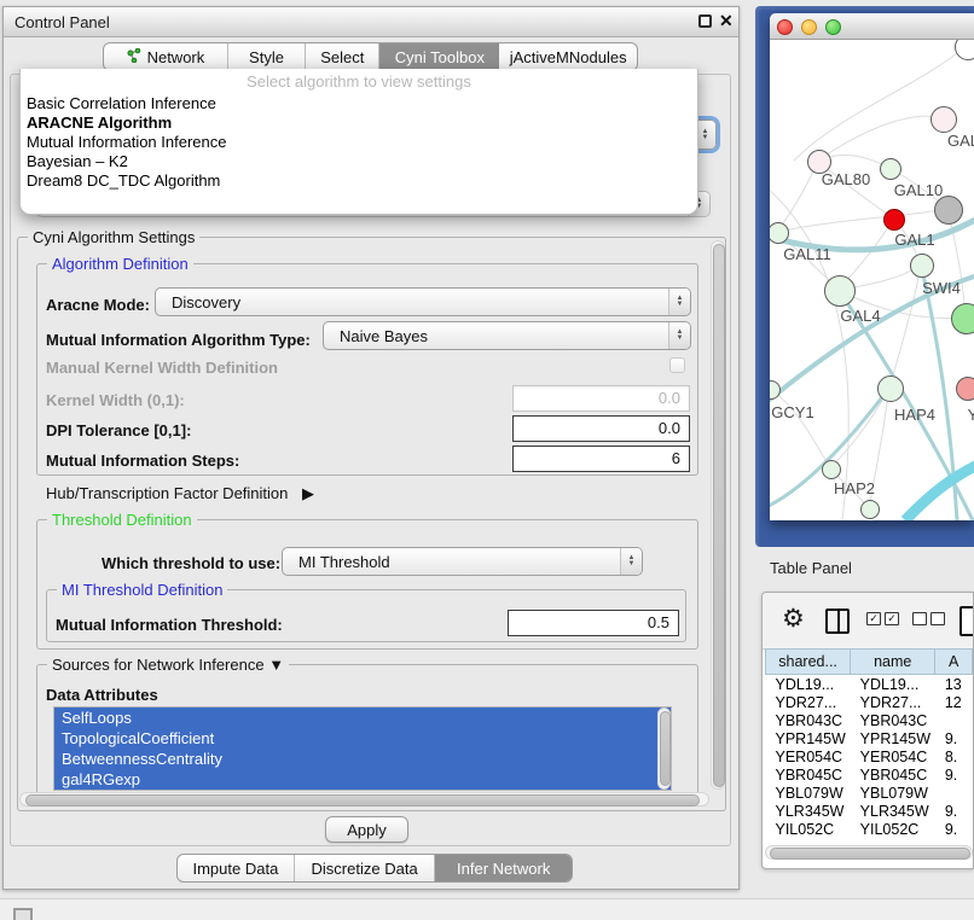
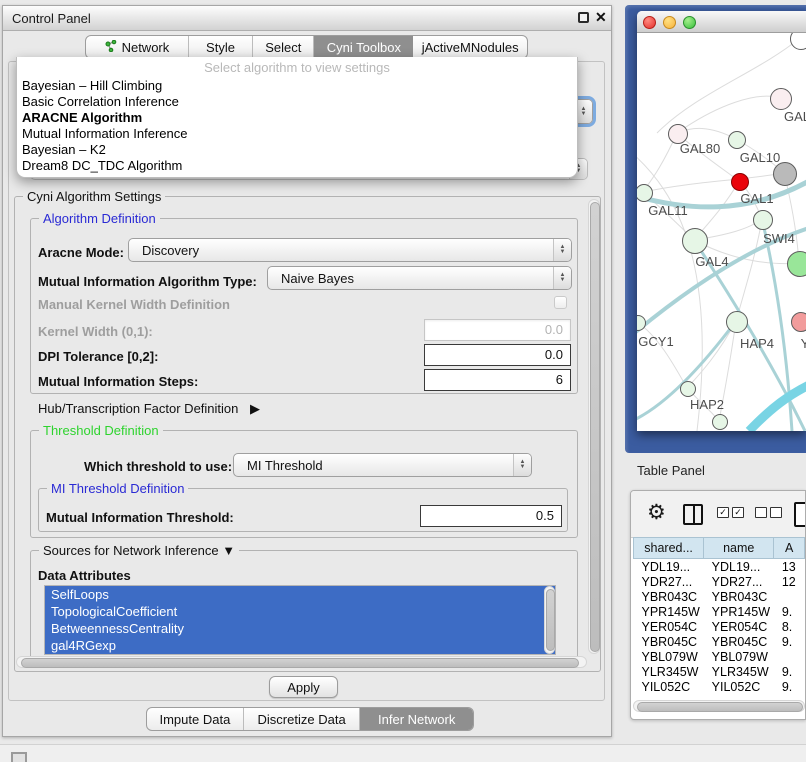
  Control Panel
  ✕
  Network
  Style
  Select
  Cyni Toolbox
  jActiveMNodules
  Select algorithm to view settings
+ Bayesian – Hill Climbing
  Basic Correlation Inference
  ARACNE Algorithm
  Mutual Information Inference
  Bayesian – K2
  Dream8 DC_TDC Algorithm
  Cyni Algorithm Settings
  Algorithm Definition
  Aracne Mode:
  Discovery
  Mutual Information Algorithm Type:
  Naive Bayes
  Manual Kernel Width Definition
  Kernel Width (0,1):
  0.0
- DPI Tolerance [0,1]:
+ DPI Tolerance [0,2]:
  0.0
  Mutual Information Steps:
  6
  Hub/Transcription Factor Definition ▶
  Threshold Definition
  Which threshold to use:
  MI Threshold
  MI Threshold Definition
  Mutual Information Threshold:
  0.5
  Sources for Network Inference ▼
  Data Attributes
  SelfLoops
  TopologicalCoefficient
  BetweennessCentrality
  gal4RGexp
  Apply
  Impute Data
  Discretize Data
  Infer Network
  GAL80
  GAL10
  GAL1
  GAL11
  SWI4
  GAL4
  GCY1
  HAP4
  Y
  HAP2
  Table Panel
  ⚙
  ✓
  ✓
  shared...	name	A
  YDL19...	YDL19...	13
  YDR27...	YDR27...	12
  YBR043C	YBR043C
  YPR145W	YPR145W	9.
  YER054C	YER054C	8.
  YBR045C	YBR045C	9.
  YBL079W	YBL079W
  YLR345W	YLR345W	9.
  YIL052C	YIL052C	9.
